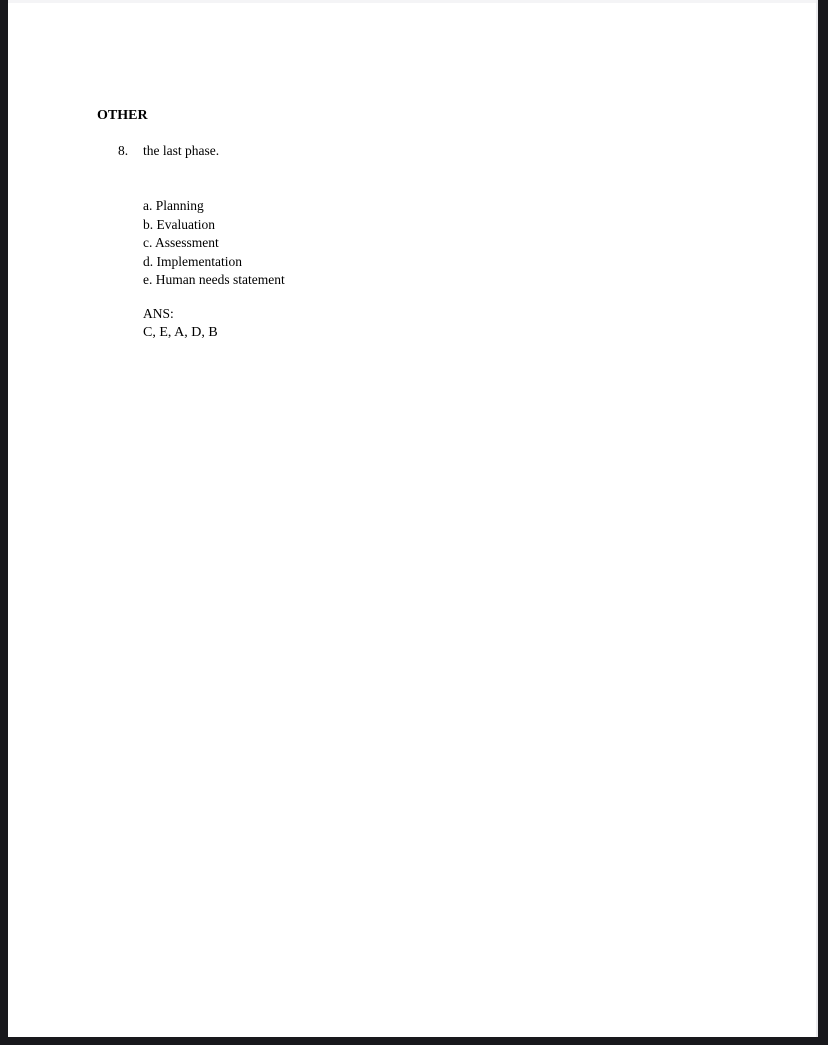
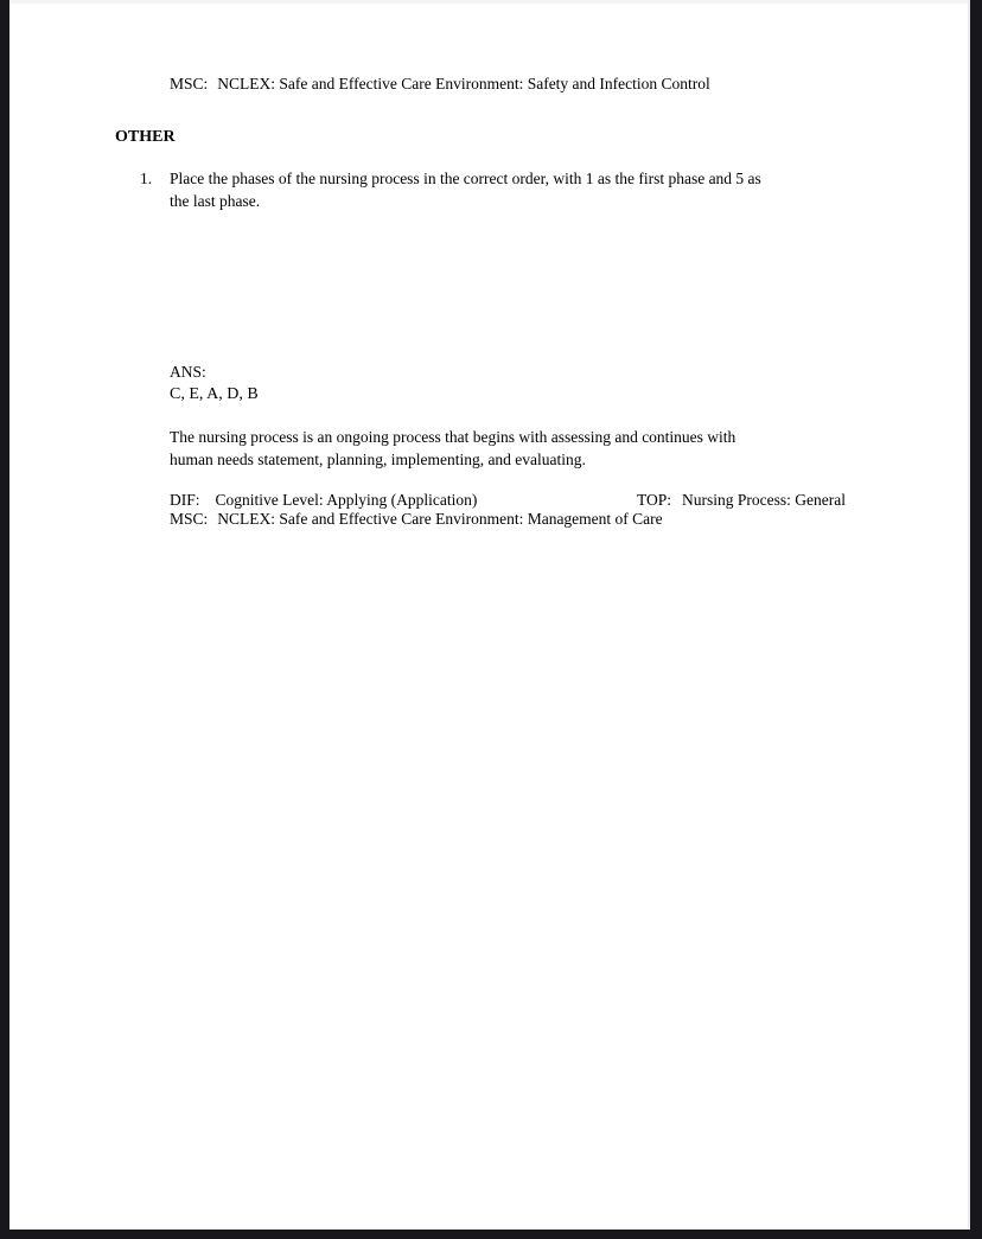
+ MSC: NCLEX: Safe and Effective Care Environment: Safety and Infection Control
  OTHER
- 8.
+ 1.
+ Place the phases of the nursing process in the correct order, with 1 as the first phase and 5 as
  the last phase.
- a. Planning
- b. Evaluation
- c. Assessment
- d. Implementation
- e. Human needs statement
  ANS:
  C, E, A, D, B
+ The nursing process is an ongoing process that begins with assessing and continues with
+ human needs statement, planning, implementing, and evaluating.
+ DIF: Cognitive Level: Applying (Application)
+ TOP: Nursing Process: General
+ MSC: NCLEX: Safe and Effective Care Environment: Management of Care
